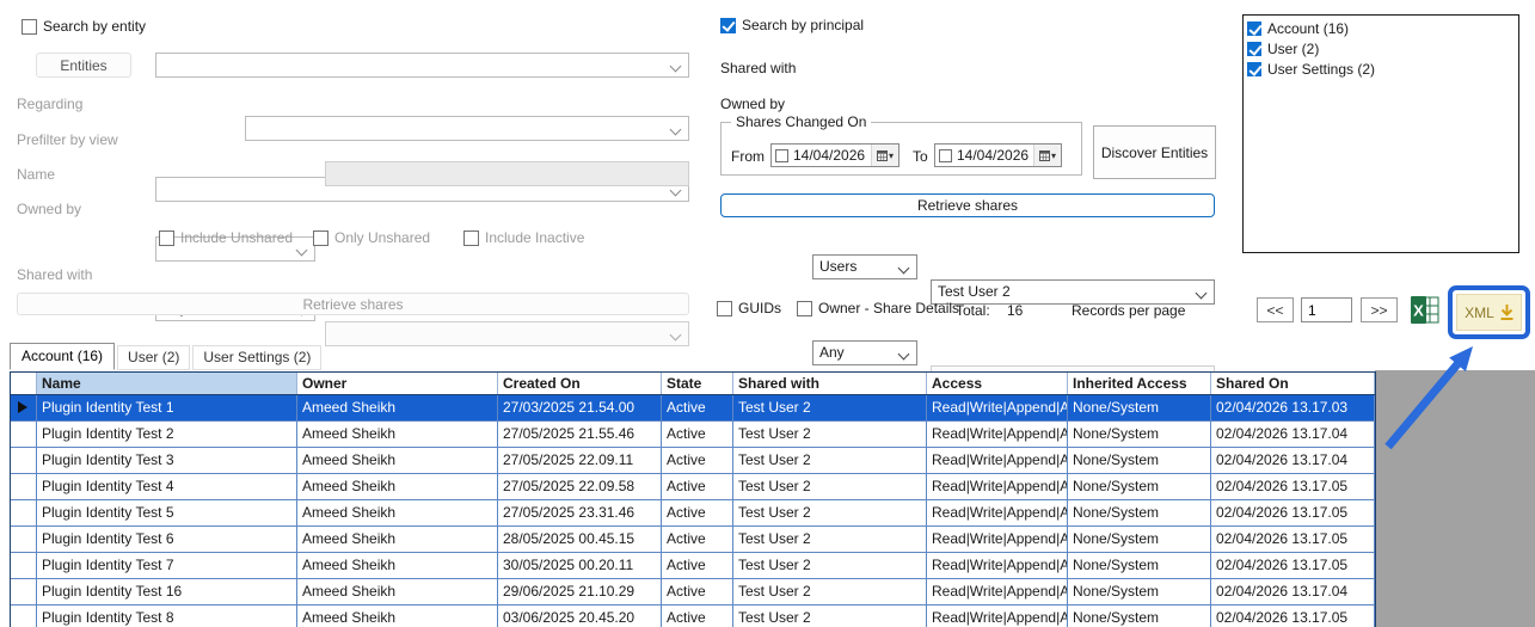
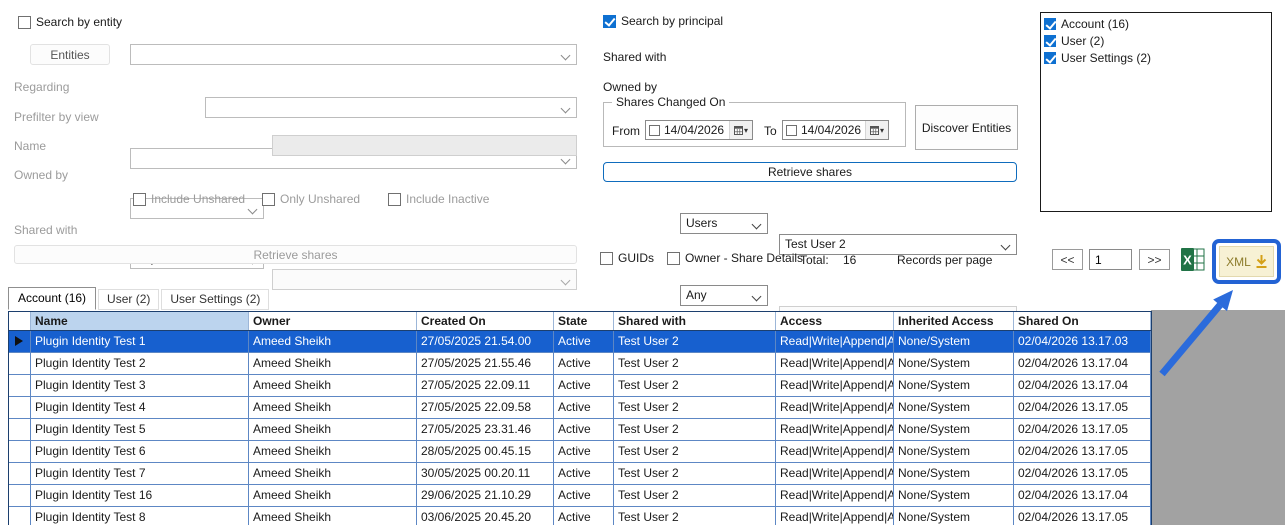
  Search by entity
  Entities
  Regarding
  Prefilter by view
  Name
  Owned by
  Include Unshared
  Only Unshared
  Include Inactive
  Shared with
  Retrieve shares
  Search by principal
  Shared with
  Users
  Test User 2
  Owned by
  Any
  Shares Changed On
  From
  14/04/2026
  ▾
  To
  14/04/2026
  ▾
  Discover Entities
  Retrieve shares
  Account (16)
  User (2)
  User Settings (2)
  GUIDs
  Owner - Share Details
  Total:
  16
  Records per page
  <<
  1
  >>
  X
  XML
  Account (16)
  User (2)
  User Settings (2)
  Name
  Owner
  Created On
  State
  Shared with
  Access
  Inherited Access
  Shared On
  Plugin Identity Test 1
  Ameed Sheikh
- 27/03/2025 21.54.00
+ 27/05/2025 21.54.00
  Active
  Test User 2
  Read|Write|Append|A
  None/System
  02/04/2026 13.17.03
  Plugin Identity Test 2
  Ameed Sheikh
  27/05/2025 21.55.46
  Active
  Test User 2
  Read|Write|Append|A
  None/System
  02/04/2026 13.17.04
  Plugin Identity Test 3
  Ameed Sheikh
  27/05/2025 22.09.11
  Active
  Test User 2
  Read|Write|Append|A
  None/System
  02/04/2026 13.17.04
  Plugin Identity Test 4
  Ameed Sheikh
  27/05/2025 22.09.58
  Active
  Test User 2
  Read|Write|Append|A
  None/System
  02/04/2026 13.17.05
  Plugin Identity Test 5
  Ameed Sheikh
  27/05/2025 23.31.46
  Active
  Test User 2
  Read|Write|Append|A
  None/System
  02/04/2026 13.17.05
  Plugin Identity Test 6
  Ameed Sheikh
  28/05/2025 00.45.15
  Active
  Test User 2
  Read|Write|Append|A
  None/System
  02/04/2026 13.17.05
  Plugin Identity Test 7
  Ameed Sheikh
  30/05/2025 00.20.11
  Active
  Test User 2
  Read|Write|Append|A
  None/System
  02/04/2026 13.17.05
  Plugin Identity Test 16
  Ameed Sheikh
  29/06/2025 21.10.29
  Active
  Test User 2
  Read|Write|Append|A
  None/System
  02/04/2026 13.17.04
  Plugin Identity Test 8
  Ameed Sheikh
  03/06/2025 20.45.20
  Active
  Test User 2
  Read|Write|Append|A
  None/System
  02/04/2026 13.17.05
